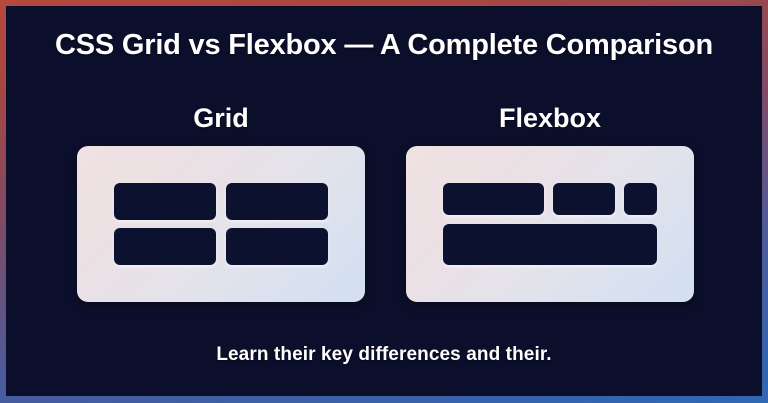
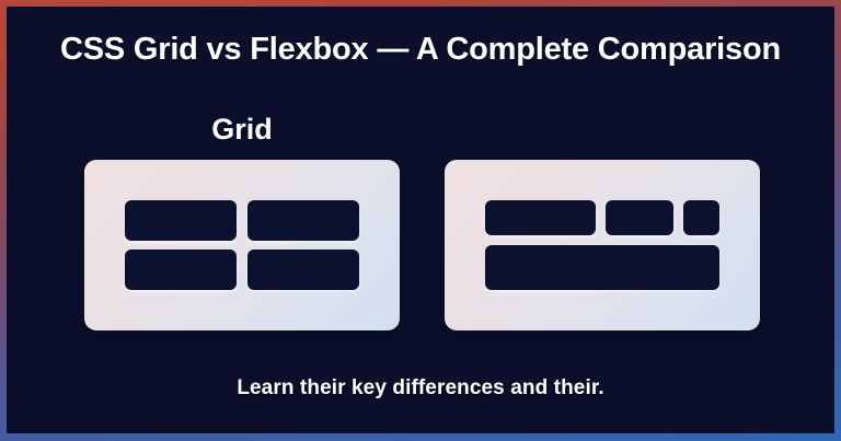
  CSS Grid vs Flexbox — A Complete Comparison
  Grid
- Flexbox
  Learn their key differences and their.
